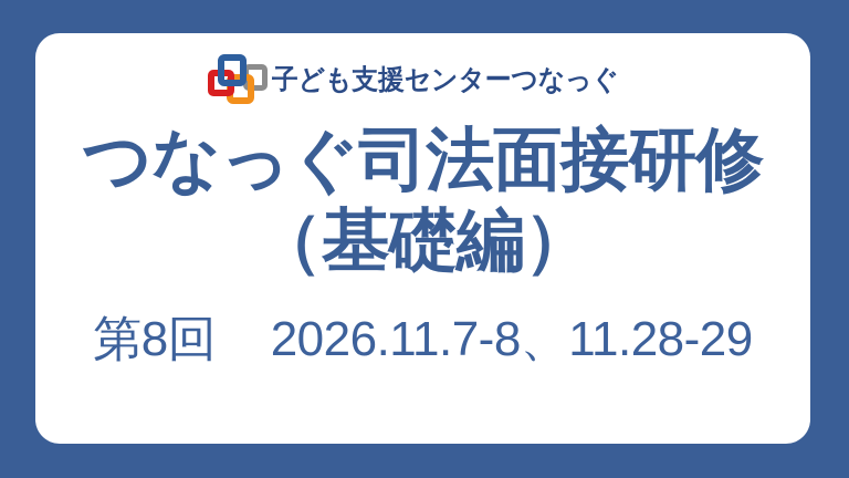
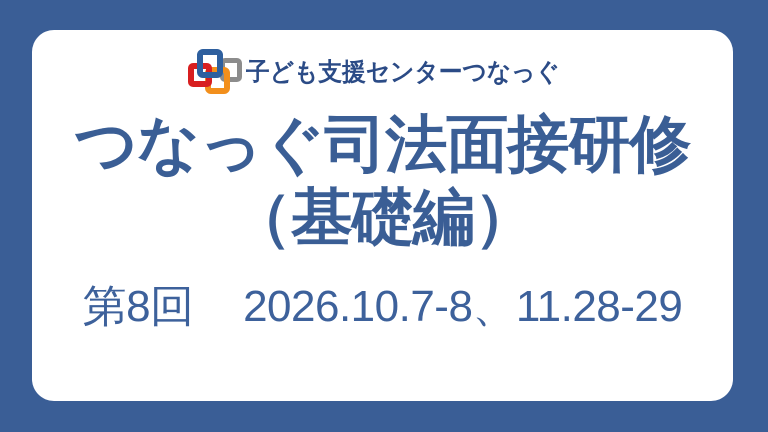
  子ども支援センターつなっぐ
  つなっぐ司法面接研修
  （基礎編）
- 第8回 2026.11.7-8、11.28-29
+ 第8回 2026.10.7-8、11.28-29
